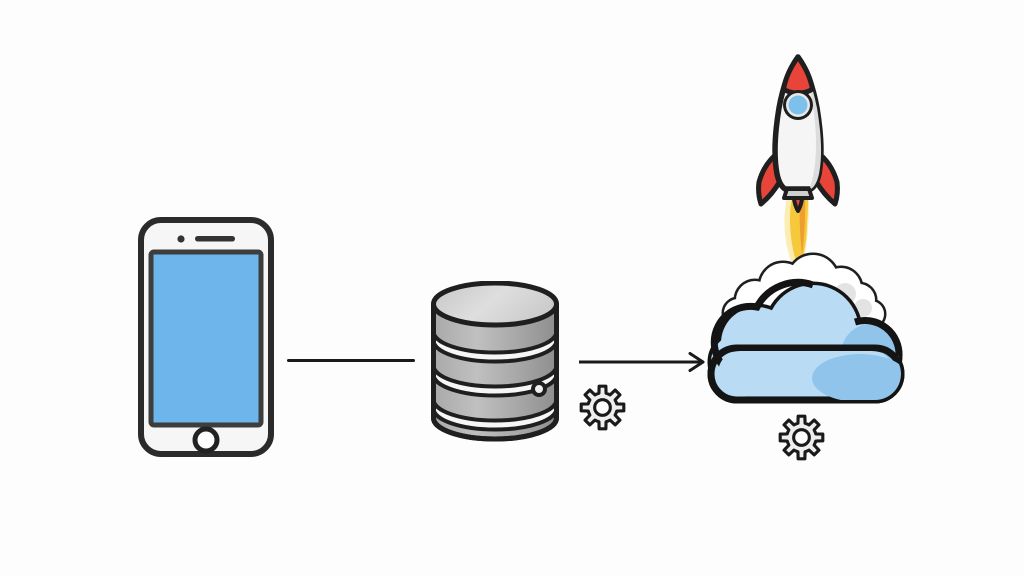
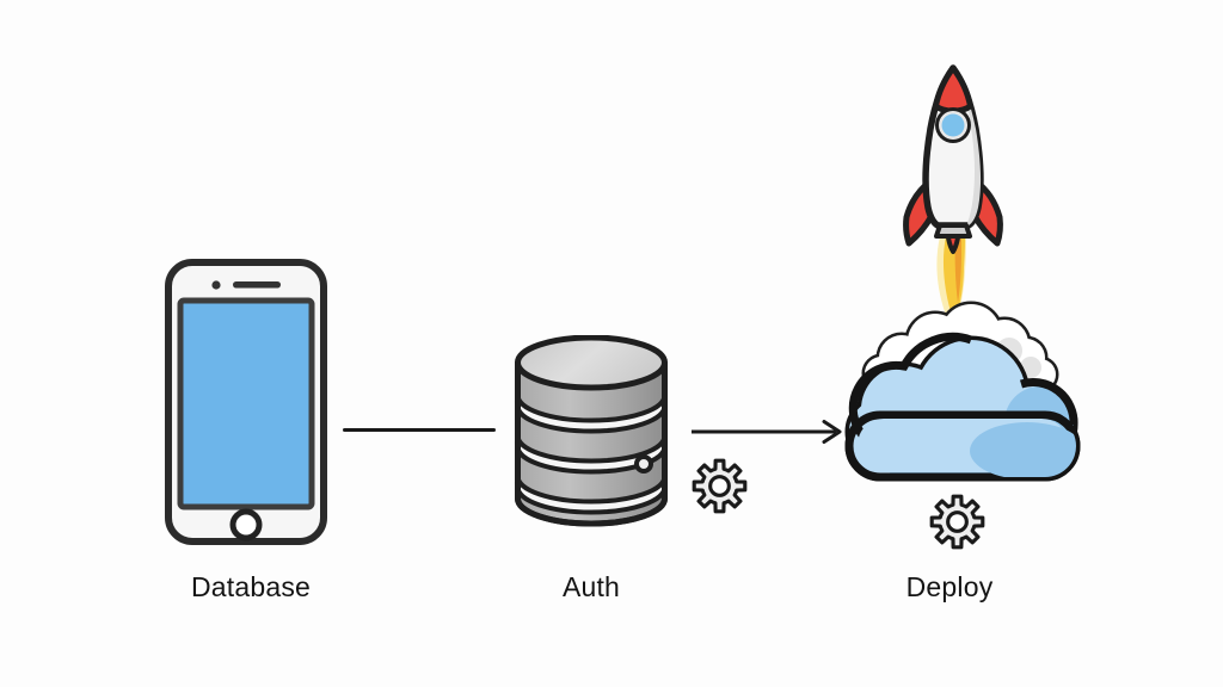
+ Database
+ Auth
+ Deploy
